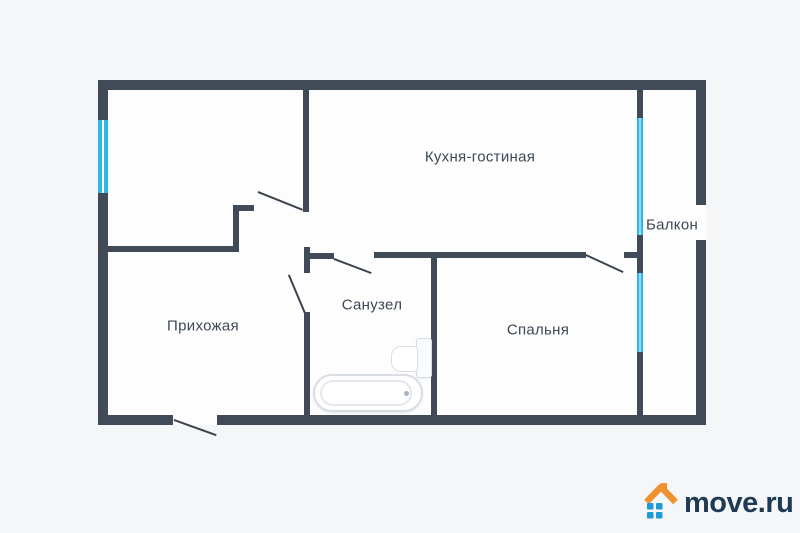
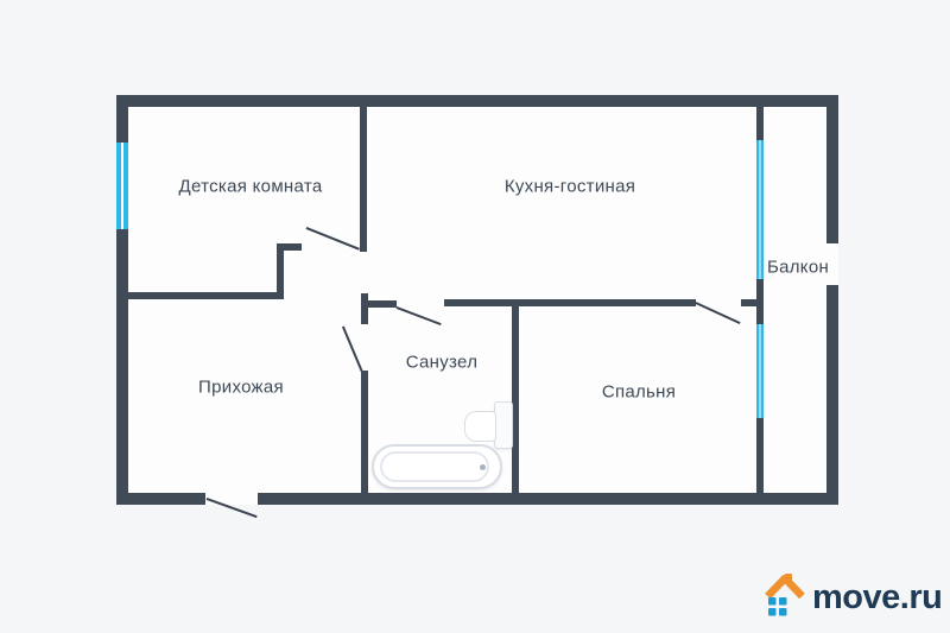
+ Детская комната
  Кухня-гостиная
  Балкон
  Прихожая
  Санузел
  Спальня
  move.ru
